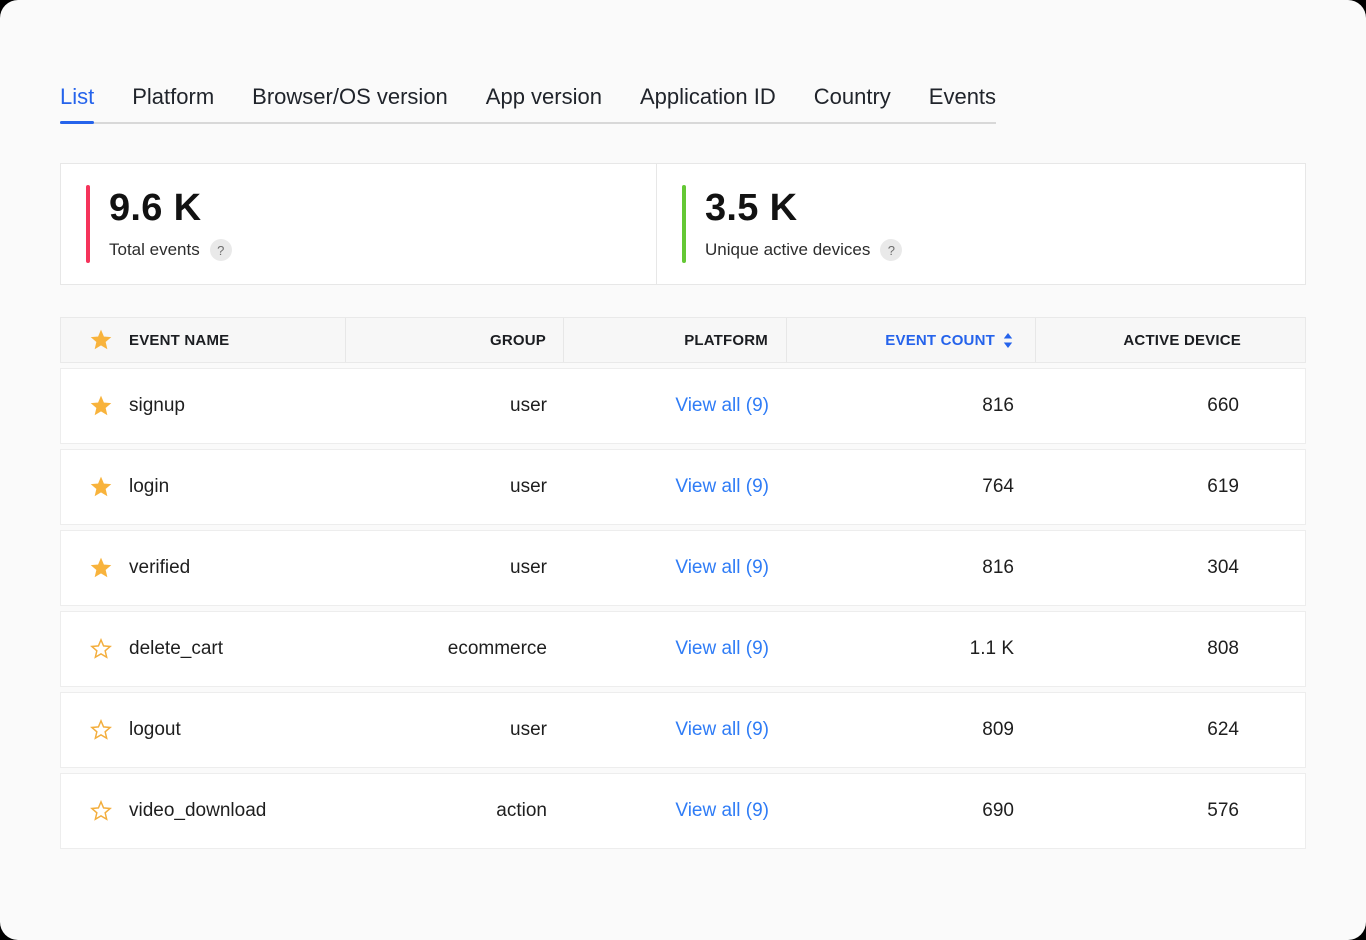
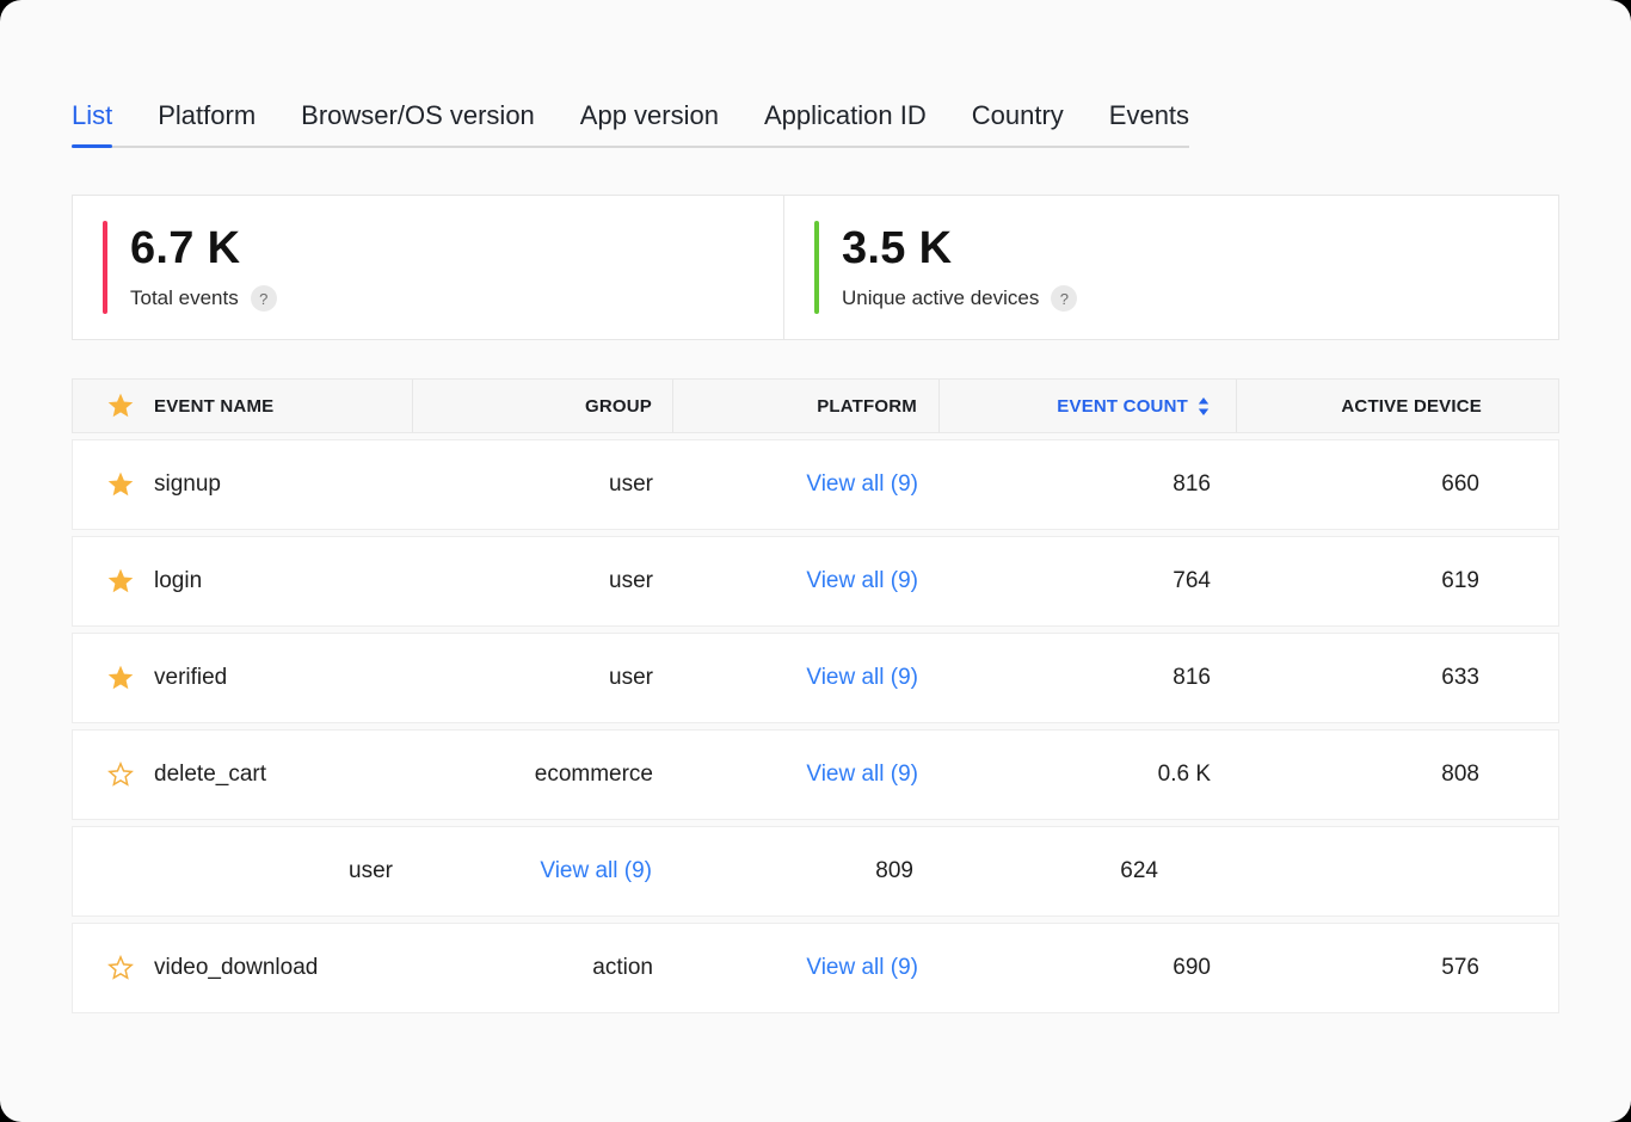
  List
  Platform
  Browser/OS version
  App version
  Application ID
  Country
  Events
- 9.6 K
+ 6.7 K
  Total events
  ?
  3.5 K
  Unique active devices
  ?
  EVENT NAME
  GROUP
  PLATFORM
  EVENT COUNT
  ACTIVE DEVICE
  signup
  user
  View all (9)
  816
  660
  login
  user
  View all (9)
  764
  619
  verified
  user
  View all (9)
  816
- 304
+ 633
  delete_cart
  ecommerce
  View all (9)
- 1.1 K
+ 0.6 K
  808
- logout
  user
  View all (9)
  809
  624
  video_download
  action
  View all (9)
  690
  576
